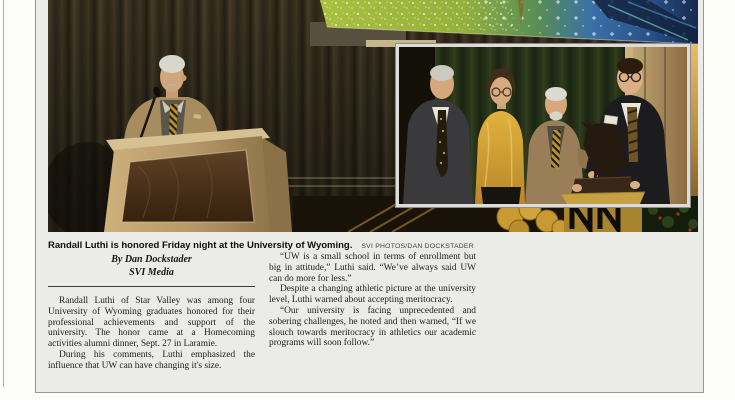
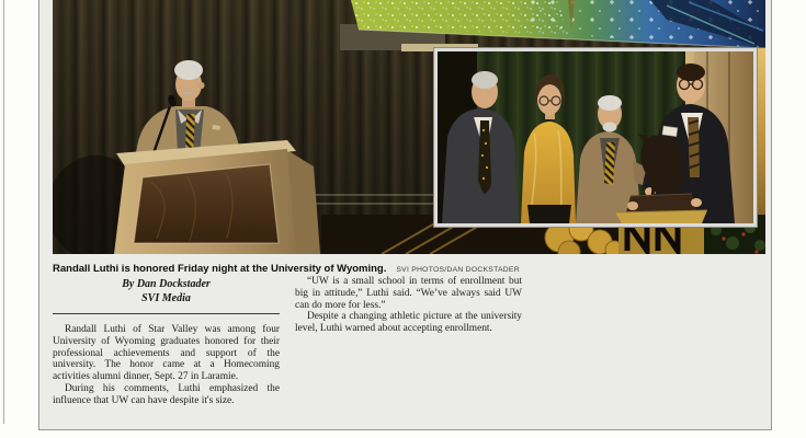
  Randall Luthi is honored Friday night at the University of Wyoming.
  By Dan Dockstader
  SVI Media
  Randall Luthi of Star Valley was among four University of Wyoming graduates honored for their professional achievements and support of the university. The honor came at a Homecoming activities alumni dinner, Sept. 27 in Laramie.
- During his comments, Luthi emphasized the influence that UW can have changing it's size.
+ During his comments, Luthi emphasized the influence that UW can have despite it's size.
  “UW is a small school in terms of enrollment but big in attitude,” Luthi said. “We’ve always said UW can do more for less.”
- Despite a changing athletic picture at the university level, Luthi warned about accepting meritocracy.
+ Despite a changing athletic picture at the university level, Luthi warned about accepting enrollment.
- “Our university is facing unprecedented and sobering challenges, he noted and then warned, “If we slouch towards meritocracy in athletics our academic programs will soon follow.”
